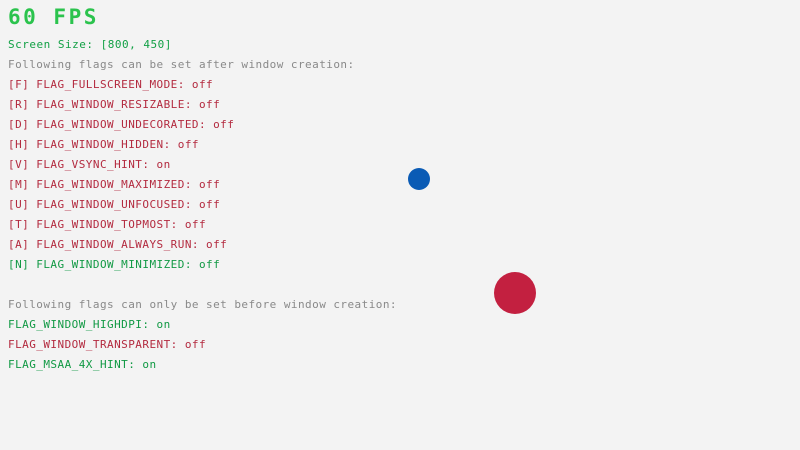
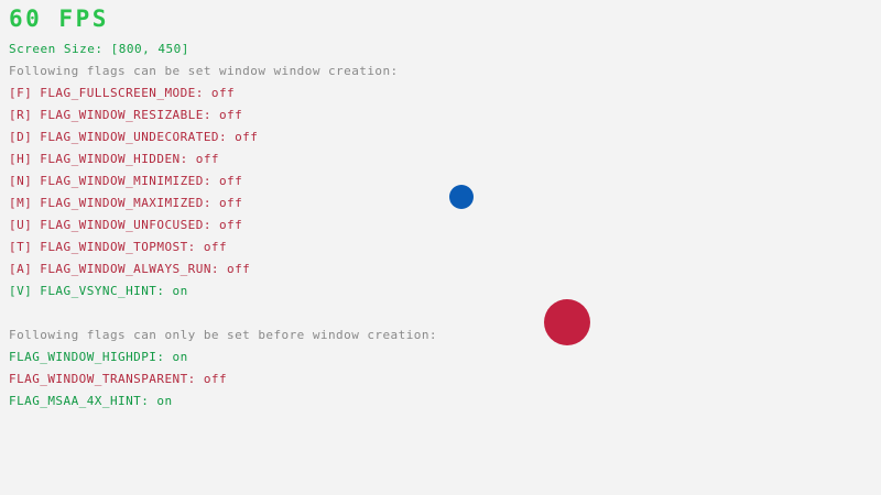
  60 FPS
  Screen Size: [800, 450]
- Following flags can be set after window creation:
+ Following flags can be set window window creation:
  [F] FLAG_FULLSCREEN_MODE: off
  [R] FLAG_WINDOW_RESIZABLE: off
  [D] FLAG_WINDOW_UNDECORATED: off
  [H] FLAG_WINDOW_HIDDEN: off
- [V] FLAG_VSYNC_HINT: on
+ [N] FLAG_WINDOW_MINIMIZED: off
  [M] FLAG_WINDOW_MAXIMIZED: off
  [U] FLAG_WINDOW_UNFOCUSED: off
  [T] FLAG_WINDOW_TOPMOST: off
  [A] FLAG_WINDOW_ALWAYS_RUN: off
- [N] FLAG_WINDOW_MINIMIZED: off
+ [V] FLAG_VSYNC_HINT: on
  Following flags can only be set before window creation:
  FLAG_WINDOW_HIGHDPI: on
  FLAG_WINDOW_TRANSPARENT: off
  FLAG_MSAA_4X_HINT: on
